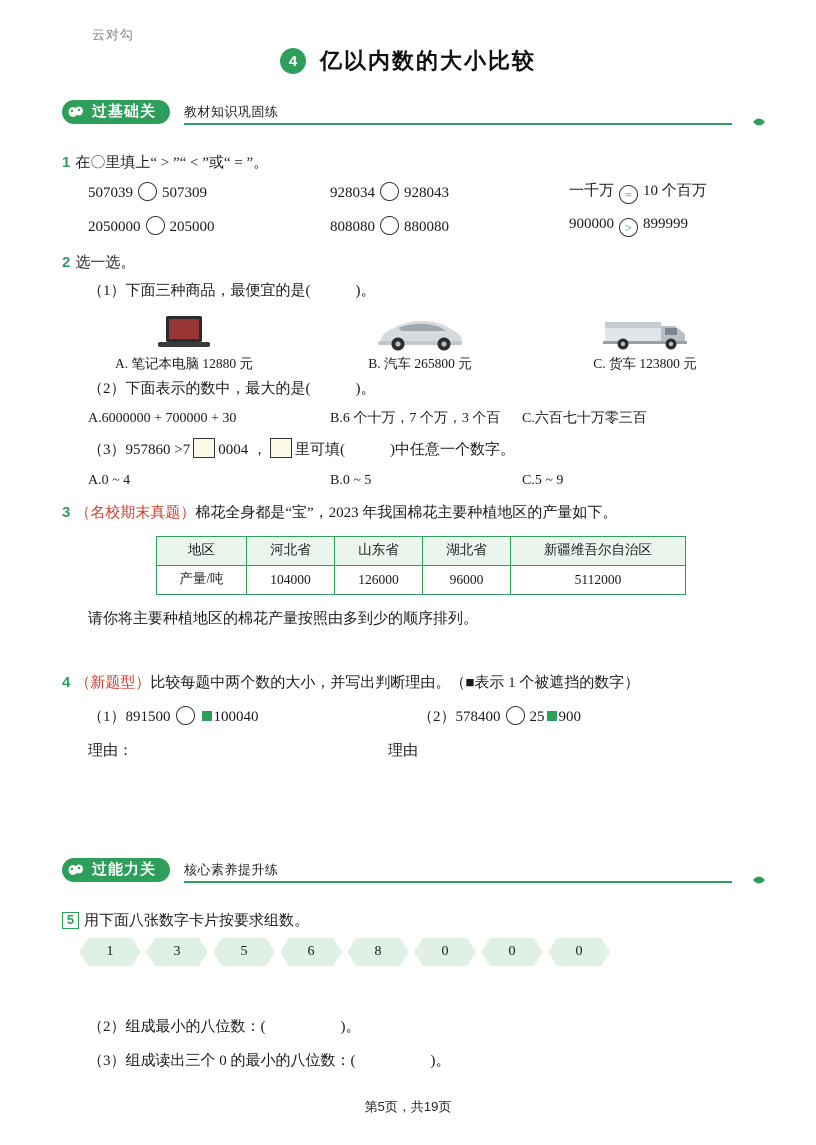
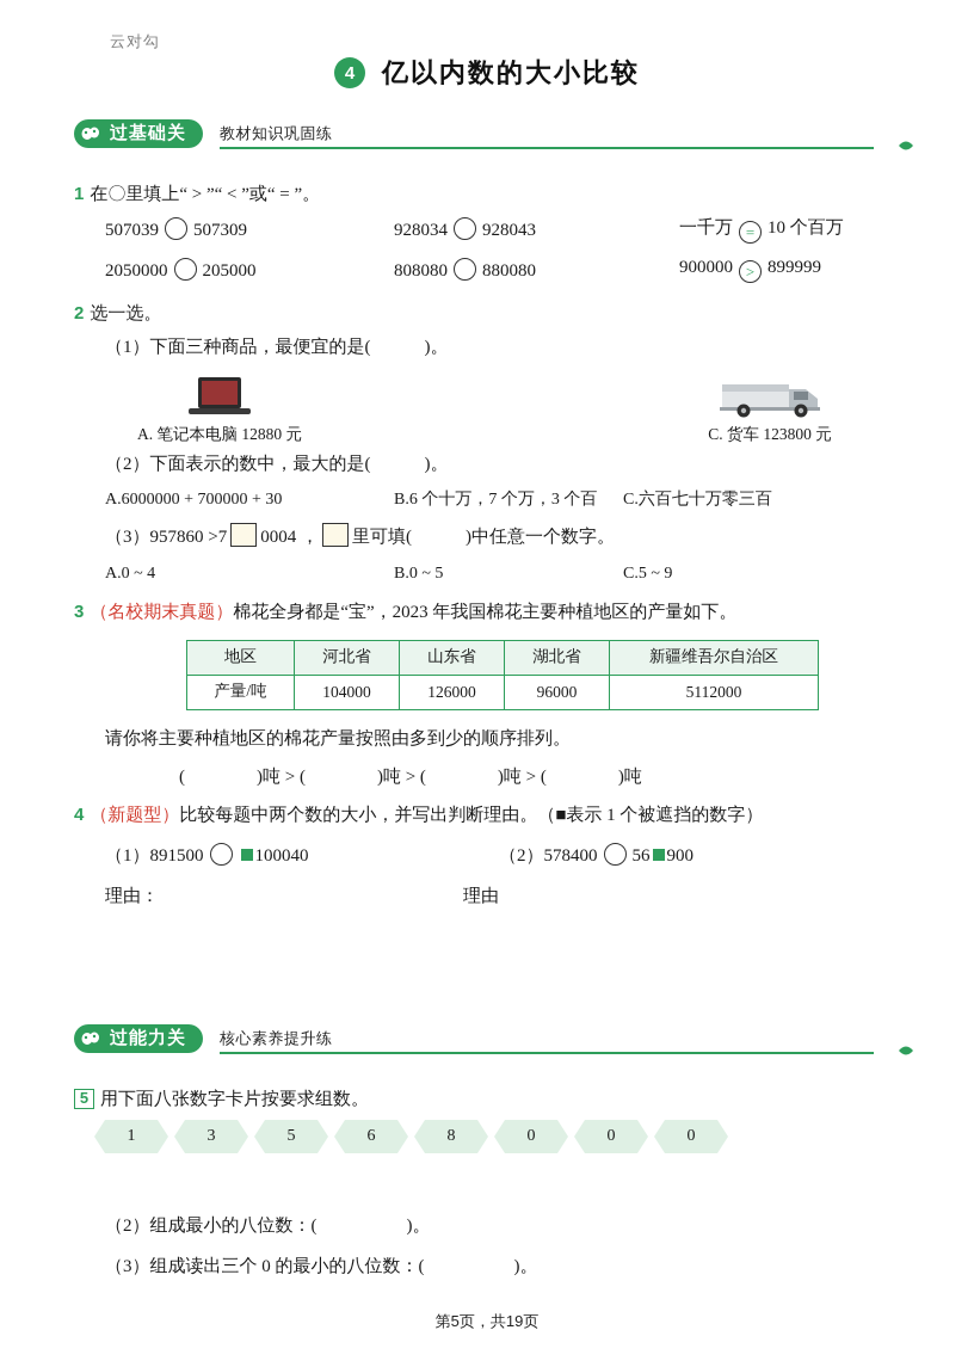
  云对勾
  4
  亿以内数的大小比较
  过基础关
  教材知识巩固练
  1 在〇里填上“ > ”“ < ”或“ = ”。
  507039 507309
  928034 928043
  一千万 = 10 个百万
  2050000 205000
  808080 880080
  900000 > 899999
  2 选一选。
  （1）下面三种商品，最便宜的是( )。
  A. 笔记本电脑 12880 元
- B. 汽车 265800 元
  C. 货车 123800 元
  （2）下面表示的数中，最大的是( )。
  A.6000000 + 700000 + 30
  B.6 个十万，7 个万，3 个百
  C.六百七十万零三百
  （3）957860 >7 0004 ， 里可填( )中任意一个数字。
  A.0 ~ 4
  B.0 ~ 5
  C.5 ~ 9
  3 （名校期末真题）棉花全身都是“宝”，2023 年我国棉花主要种植地区的产量如下。
  地区	河北省	山东省	湖北省	新疆维吾尔自治区
  产量/吨	104000	126000	96000	5112000
  请你将主要种植地区的棉花产量按照由多到少的顺序排列。
+ ( )吨 > ( )吨 > ( )吨 > ( )吨
  4 （新题型）比较每题中两个数的大小，并写出判断理由。（■表示 1 个被遮挡的数字）
  （1）891500 100040
- （2）578400 25 900
+ （2）578400 56 900
  理由：
  理由
  过能力关
  核心素养提升练
  5 用下面八张数字卡片按要求组数。
  1
  3
  5
  6
  8
  0
  0
  0
  （2）组成最小的八位数：( )。
  （3）组成读出三个 0 的最小的八位数：( )。
  第5页，共19页
